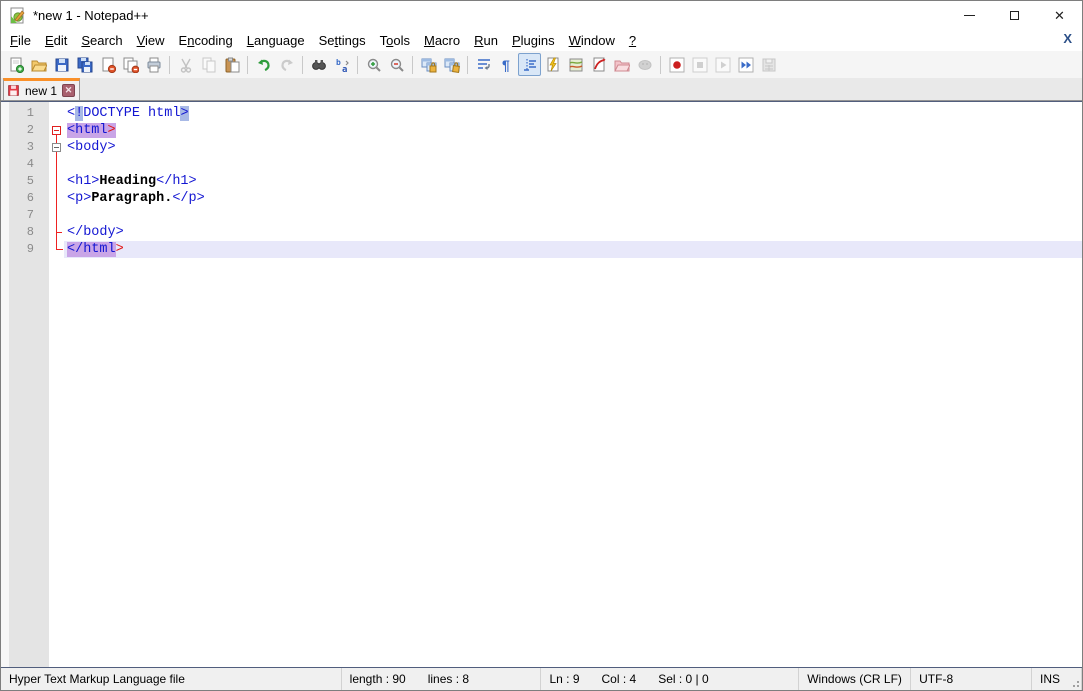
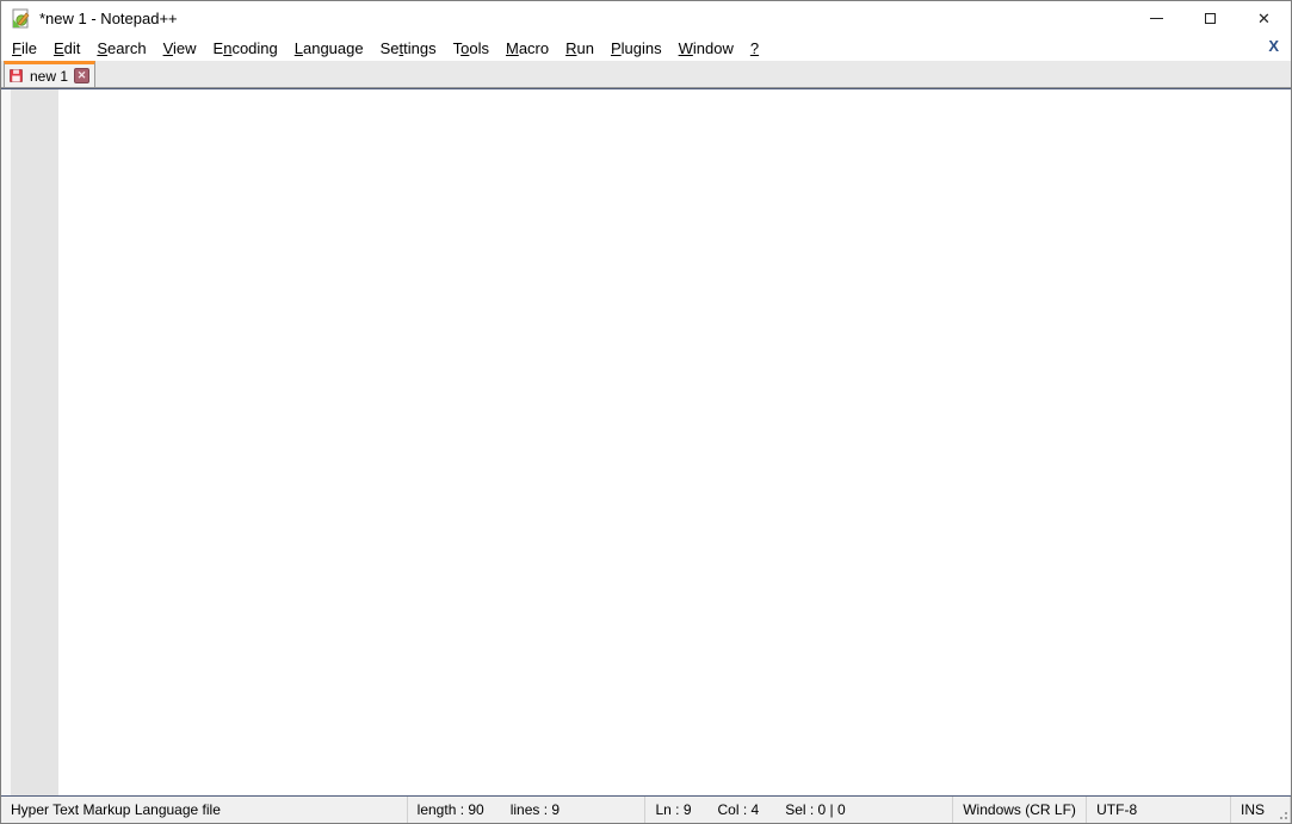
  *new 1 - Notepad++
  ✕
  File
  Edit
  Search
  View
  Encoding
  Language
  Settings
  Tools
  Macro
  Run
  Plugins
  Window
  ?
  X
- b
- a
- ¶
  new 1
  ✕
- 1
- <!DOCTYPE html>
- 2
- <html>
- 3
- <body>
- 4
- 5
- <h1>Heading</h1>
- 6
- <p>Paragraph.</p>
- 7
- 8
- </body>
- 9
- </html>
  Hyper Text Markup Language file
  length : 90
- lines : 8
+ lines : 9
  Ln : 9
  Col : 4
  Sel : 0 | 0
  Windows (CR LF)
  UTF-8
  INS
